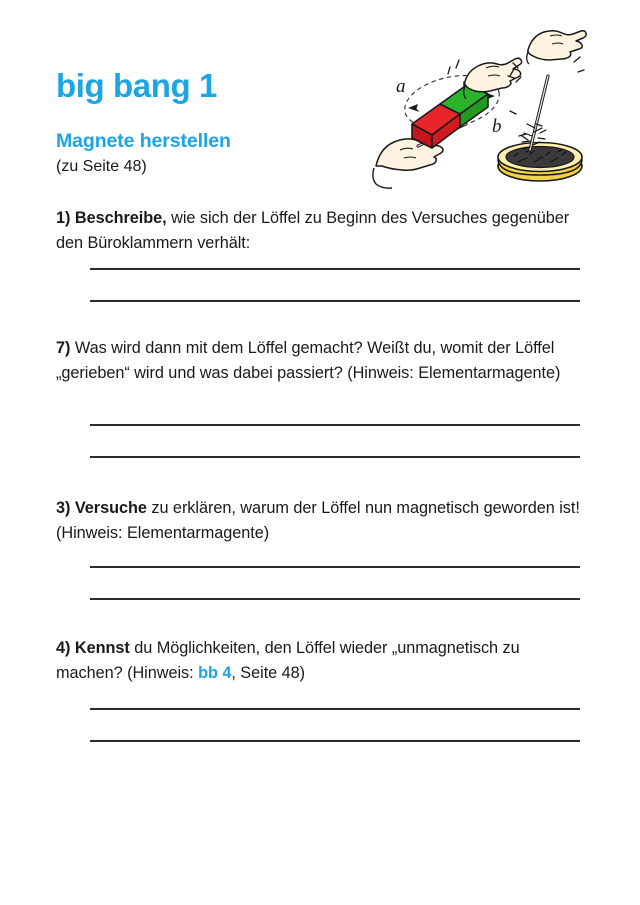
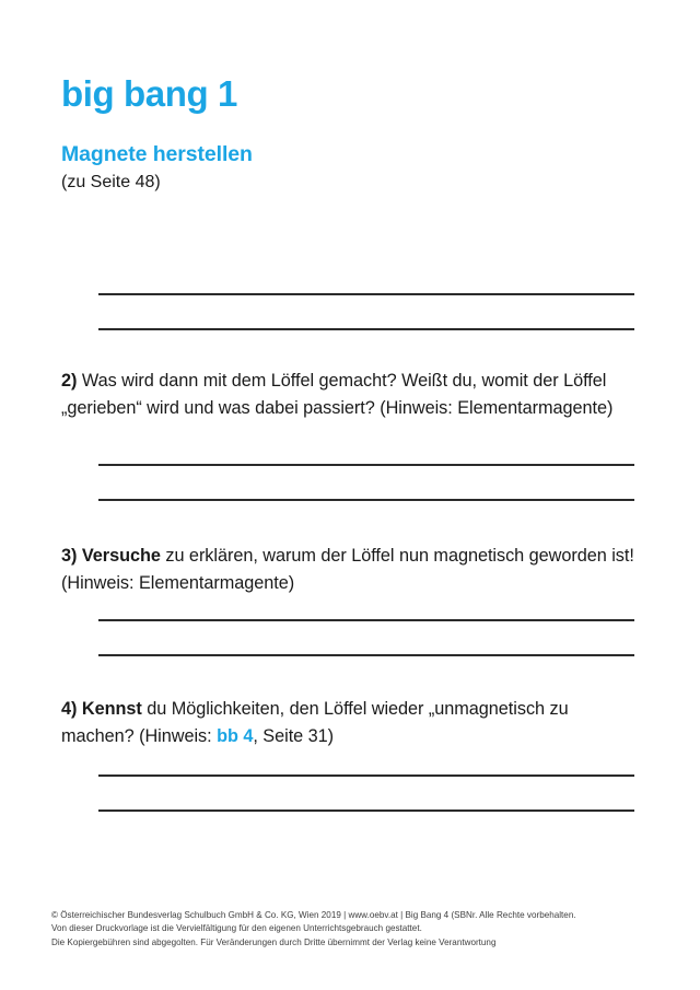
  big bang 1
  Magnete herstellen
  (zu Seite 48)
- a
- b
- 1) Beschreibe, wie sich der Löffel zu Beginn des Versuches gegenüber den Büroklammern verhält:
- 7) Was wird dann mit dem Löffel gemacht? Weißt du, womit der Löffel „gerieben“ wird und was dabei passiert? (Hinweis: Elementarmagente)
+ 2) Was wird dann mit dem Löffel gemacht? Weißt du, womit der Löffel „gerieben“ wird und was dabei passiert? (Hinweis: Elementarmagente)
  3) Versuche zu erklären, warum der Löffel nun magnetisch geworden ist! (Hinweis: Elementarmagente)
- 4) Kennst du Möglichkeiten, den Löffel wieder „unmagnetisch zu machen? (Hinweis: bb 4, Seite 48)
+ 4) Kennst du Möglichkeiten, den Löffel wieder „unmagnetisch zu machen? (Hinweis: bb 4, Seite 31)
+ © Österreichischer Bundesverlag Schulbuch GmbH & Co. KG, Wien 2019 | www.oebv.at | Big Bang 4 (SBNr. Alle Rechte vorbehalten.
+ Von dieser Druckvorlage ist die Vervielfältigung für den eigenen Unterrichtsgebrauch gestattet.
+ Die Kopiergebühren sind abgegolten. Für Veränderungen durch Dritte übernimmt der Verlag keine Verantwortung
